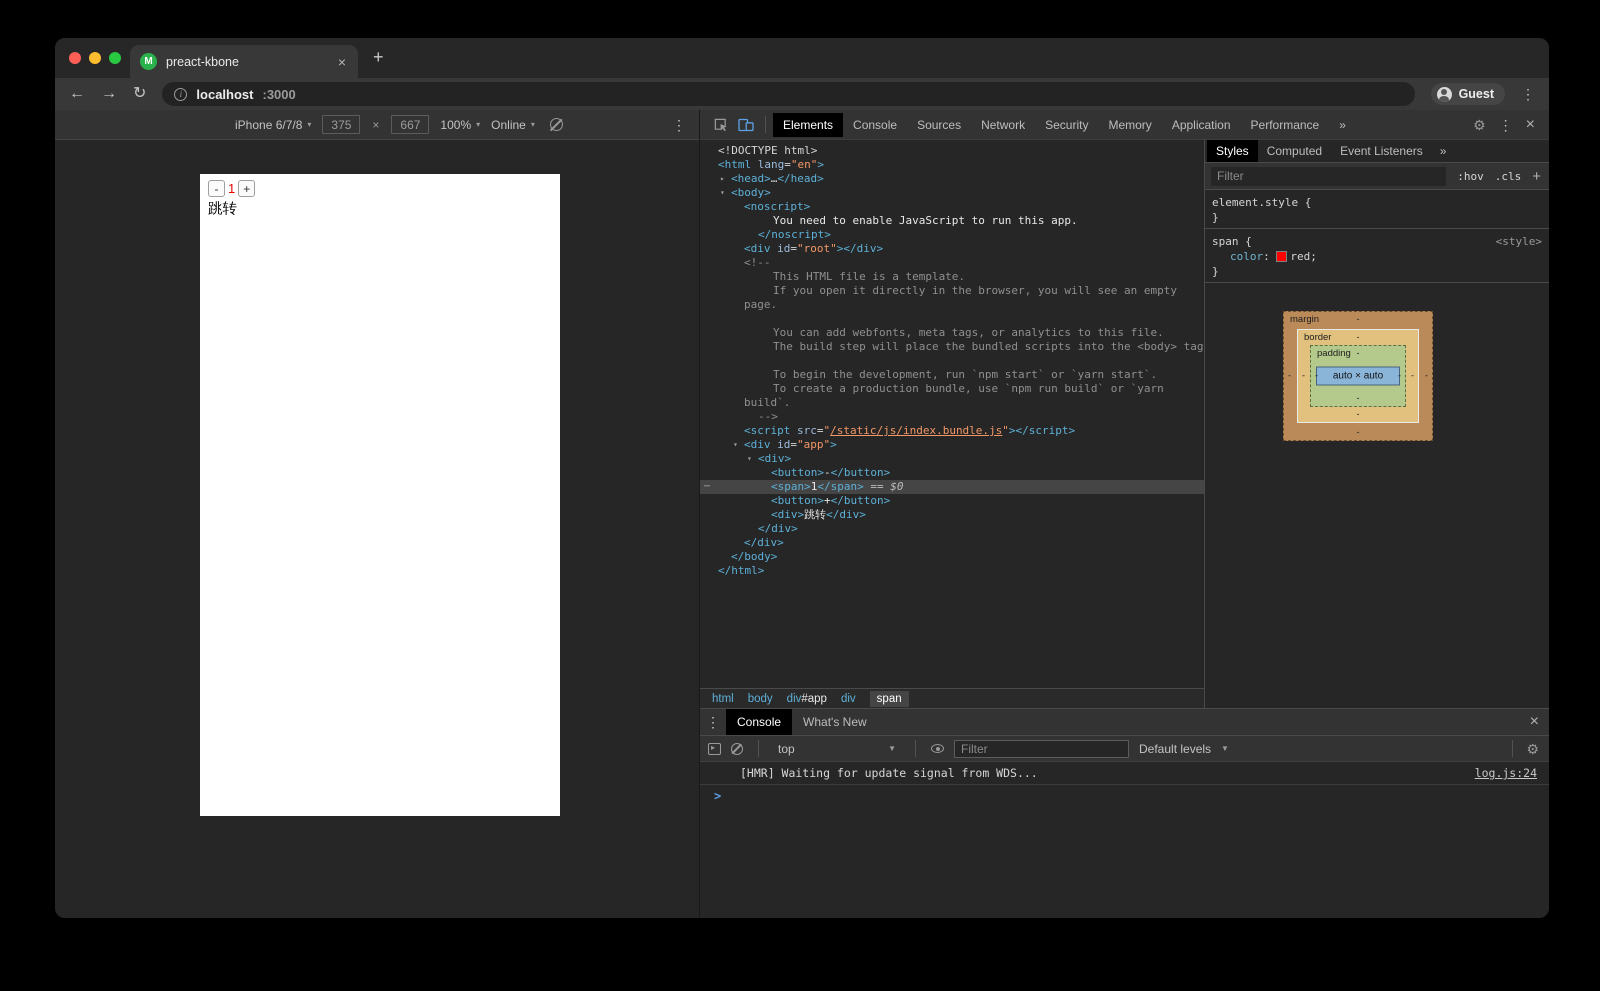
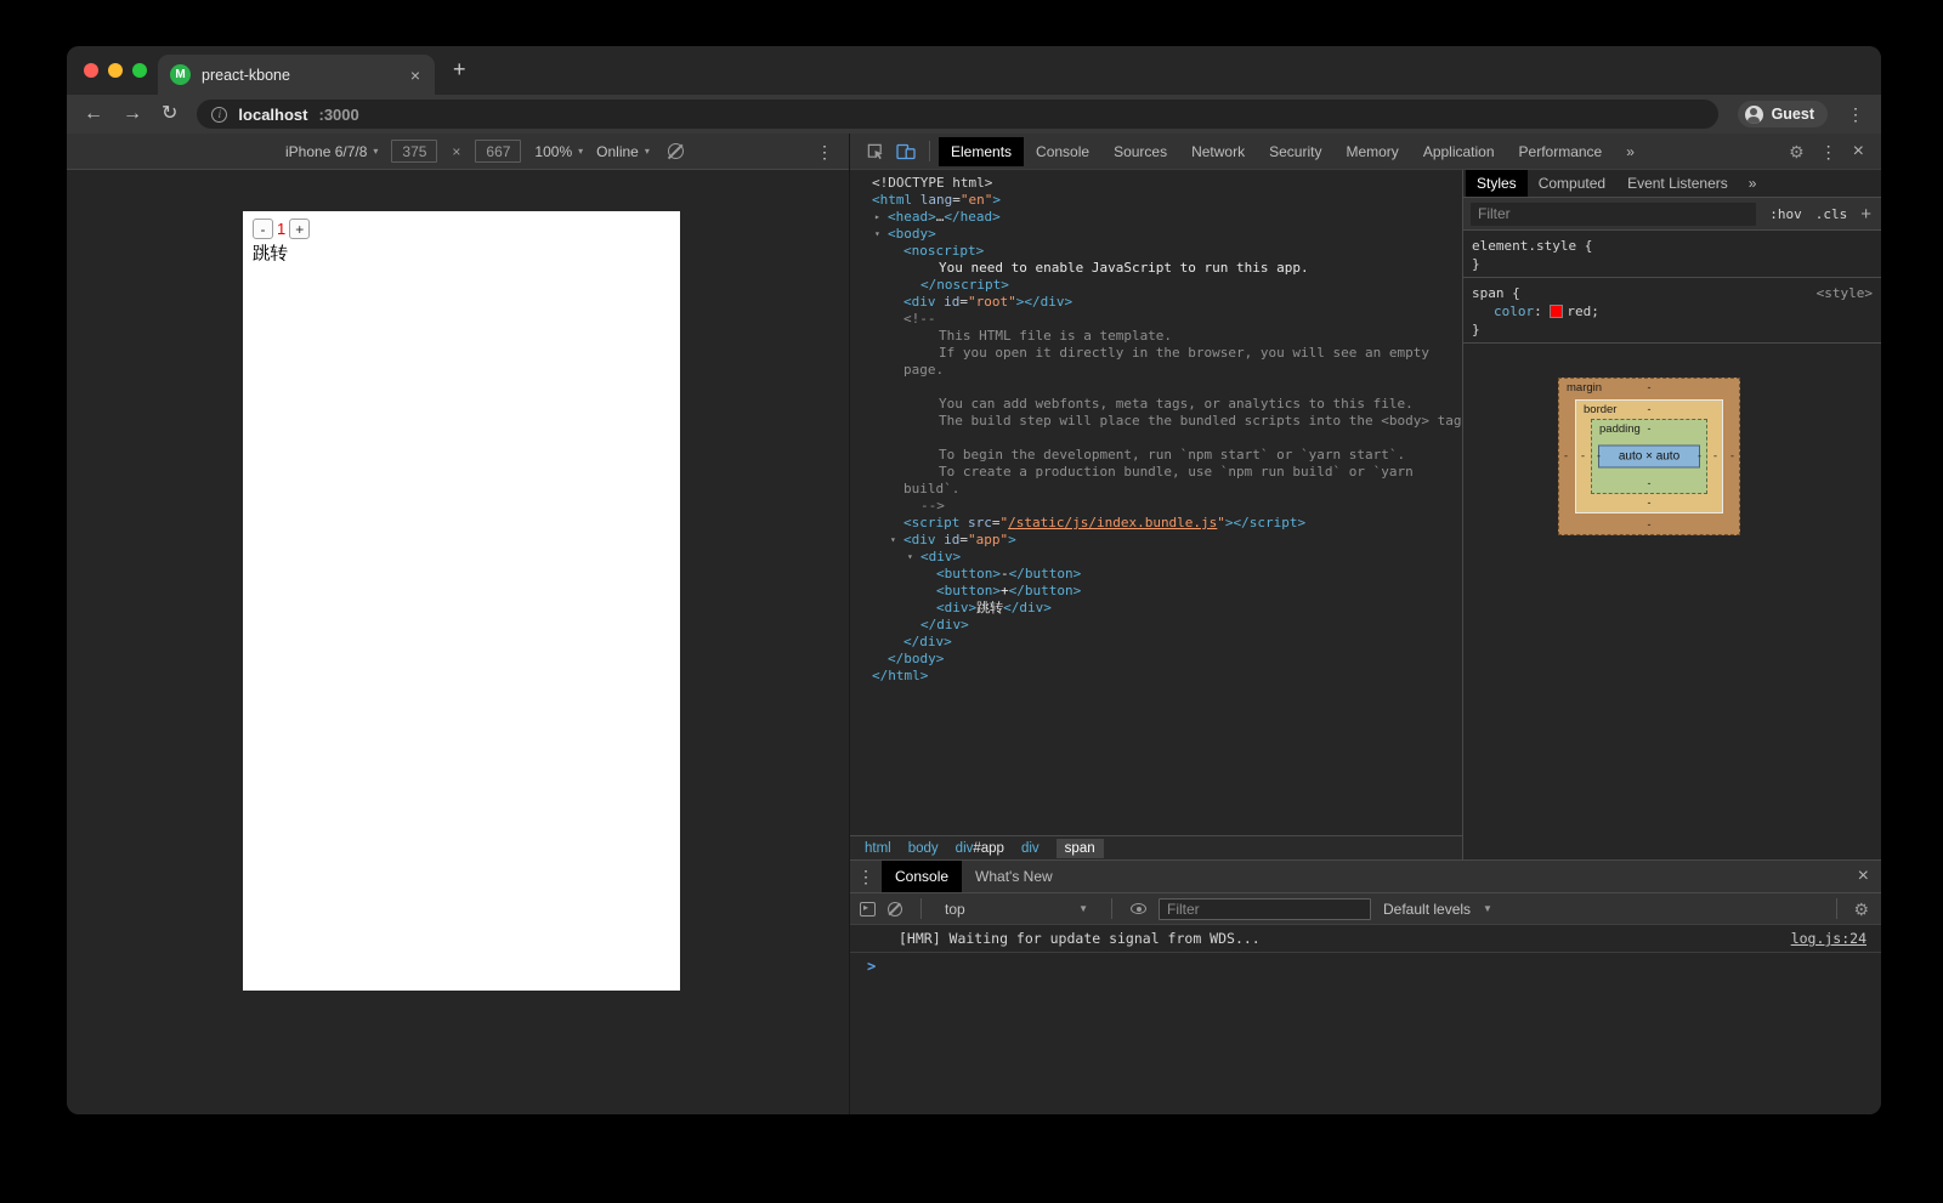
  M
  preact-kbone
  ×
  +
  ←
  →
  ↻
  i
  localhost
  :3000
  Guest
  ⋮
  iPhone 6/7/8
  ▾
  375
  ×
  667
  100%
  ▾
  Online
  ▾
  ⋮
  -
  1
  +
  跳转
  Elements
  Console
  Sources
  Network
  Security
  Memory
  Application
  Performance
  »
  ⚙
  ⋮
  ×
  <!DOCTYPE html>
  <html lang="en">
  ▸ <head>…</head>
  ▾ <body>
  <noscript>
  You need to enable JavaScript to run this app.
  </noscript>
  <div id="root"></div>
  <!--
  This HTML file is a template.
  If you open it directly in the browser, you will see an empty
  page.
  You can add webfonts, meta tags, or analytics to this file.
  The build step will place the bundled scripts into the <body> tag
  To begin the development, run `npm start` or `yarn start`.
  To create a production bundle, use `npm run build` or `yarn
  build`.
  -->
  <script src="/static/js/index.bundle.js"></script>
  ▾ <div id="app">
  ▾ <div>
  <button>-</button>
- ⋯
- <span>1</span> == $0
  <button>+</button>
  <div>跳转</div>
  </div>
  </div>
  </body>
  </html>
  html
  body
  div
  #app
  div
  span
  Styles
  Computed
  Event Listeners
  »
  Filter
  :hov
  .cls
  +
  element.style {
  }
  <style>
  span {
  color: red;
  }
  margin
  border
  padding
  auto × auto
  -
  -
  -
  -
  -
  -
  -
  -
  -
  -
  -
  -
  ⋮
  Console
  What's New
  ×
  top
  ▼
  Filter
  Default levels
  ▼
  ⚙
  [HMR] Waiting for update signal from WDS...
  log.js:24
  >
